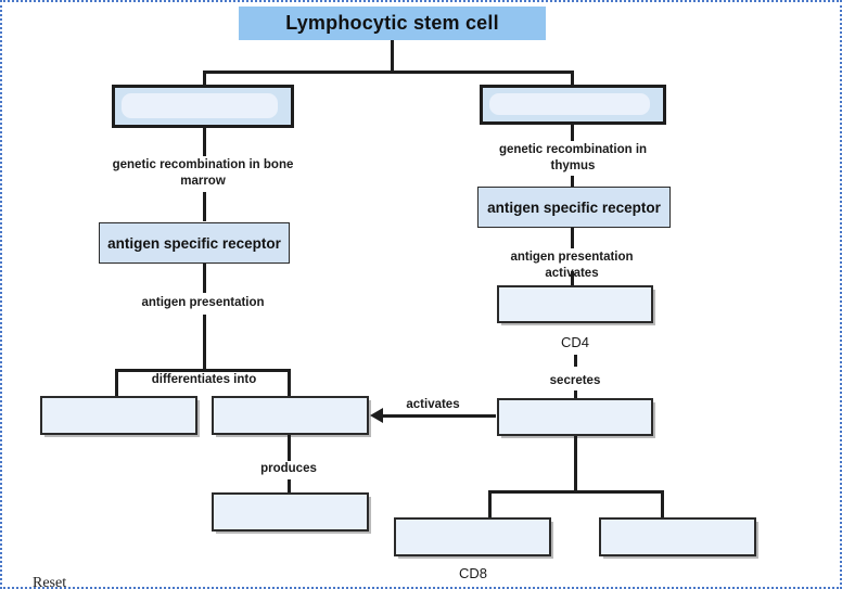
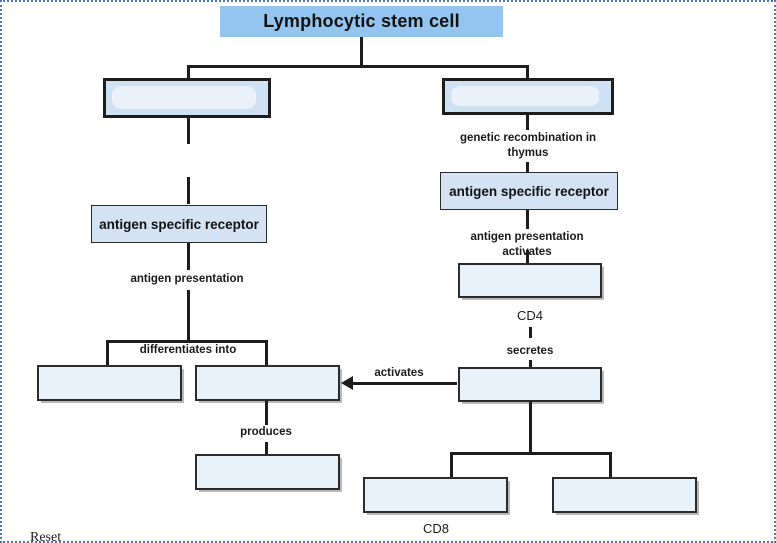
  Lymphocytic stem cell
- genetic recombination in bone marrow
  antigen specific receptor
  antigen presentation
  differentiates into
  produces
  genetic recombination in thymus
  antigen specific receptor
  antigen presentation actiates
  CD4
  secretes
  activates
  CD8
  Reset
